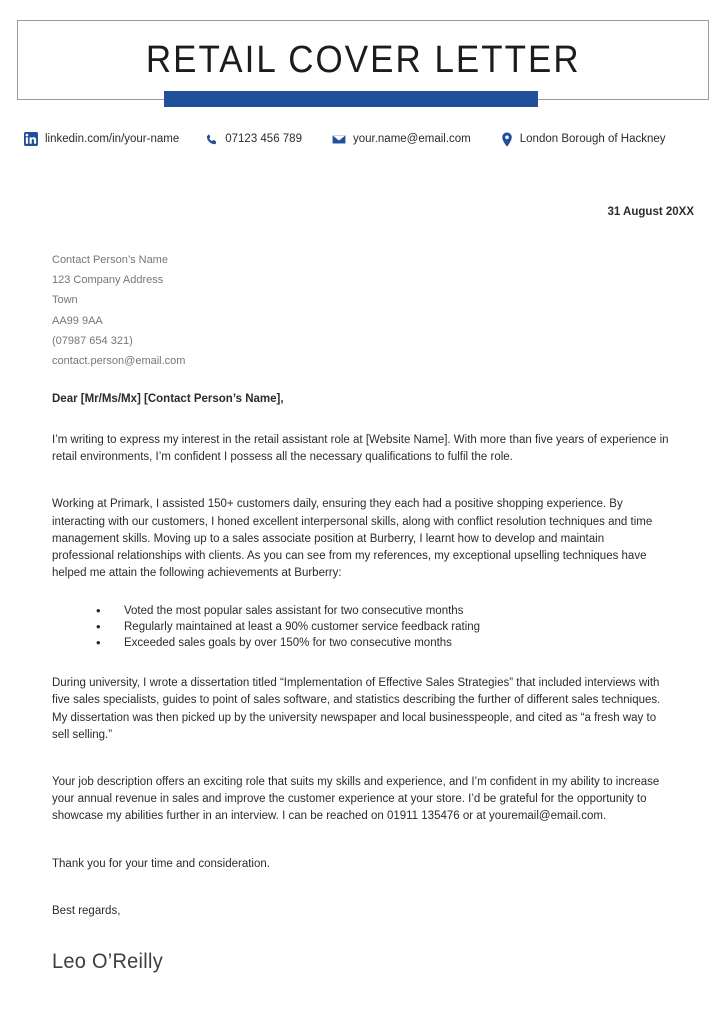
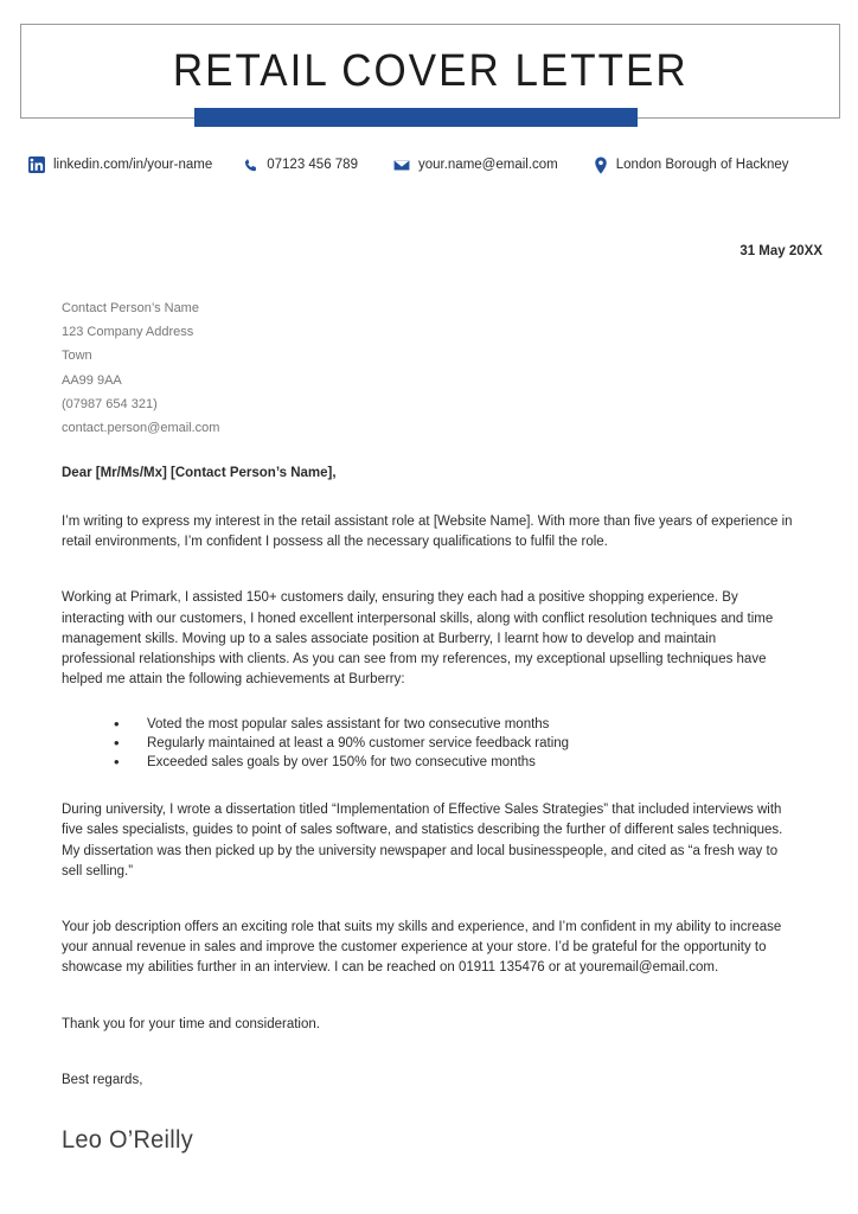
  RETAIL COVER LETTER
  linkedin.com/in/your-name
  07123 456 789
  your.name@email.com
  London Borough of Hackney
- 31 August 20XX
+ 31 May 20XX
  Contact Person’s Name
  123 Company Address
  Town
  AA99 9AA
  (07987 654 321)
  contact.person@email.com
  Dear [Mr/Ms/Mx] [Contact Person’s Name],
  I’m writing to express my interest in the retail assistant role at [Website Name]. With more than five years of experience in retail environments, I’m confident I possess all the necessary qualifications to fulfil the role.
  Working at Primark, I assisted 150+ customers daily, ensuring they each had a positive shopping experience. By interacting with our customers, I honed excellent interpersonal skills, along with conflict resolution techniques and time management skills. Moving up to a sales associate position at Burberry, I learnt how to develop and maintain professional relationships with clients. As you can see from my references, my exceptional upselling techniques have helped me attain the following achievements at Burberry:
  Voted the most popular sales assistant for two consecutive months
  Regularly maintained at least a 90% customer service feedback rating
  Exceeded sales goals by over 150% for two consecutive months
  During university, I wrote a dissertation titled “Implementation of Effective Sales Strategies” that included interviews with five sales specialists, guides to point of sales software, and statistics describing the further of different sales techniques. My dissertation was then picked up by the university newspaper and local businesspeople, and cited as “a fresh way to sell selling.”
  Your job description offers an exciting role that suits my skills and experience, and I’m confident in my ability to increase your annual revenue in sales and improve the customer experience at your store. I’d be grateful for the opportunity to showcase my abilities further in an interview. I can be reached on 01911 135476 or at youremail@email.com.
  Thank you for your time and consideration.
  Best regards,
  Leo O’Reilly
